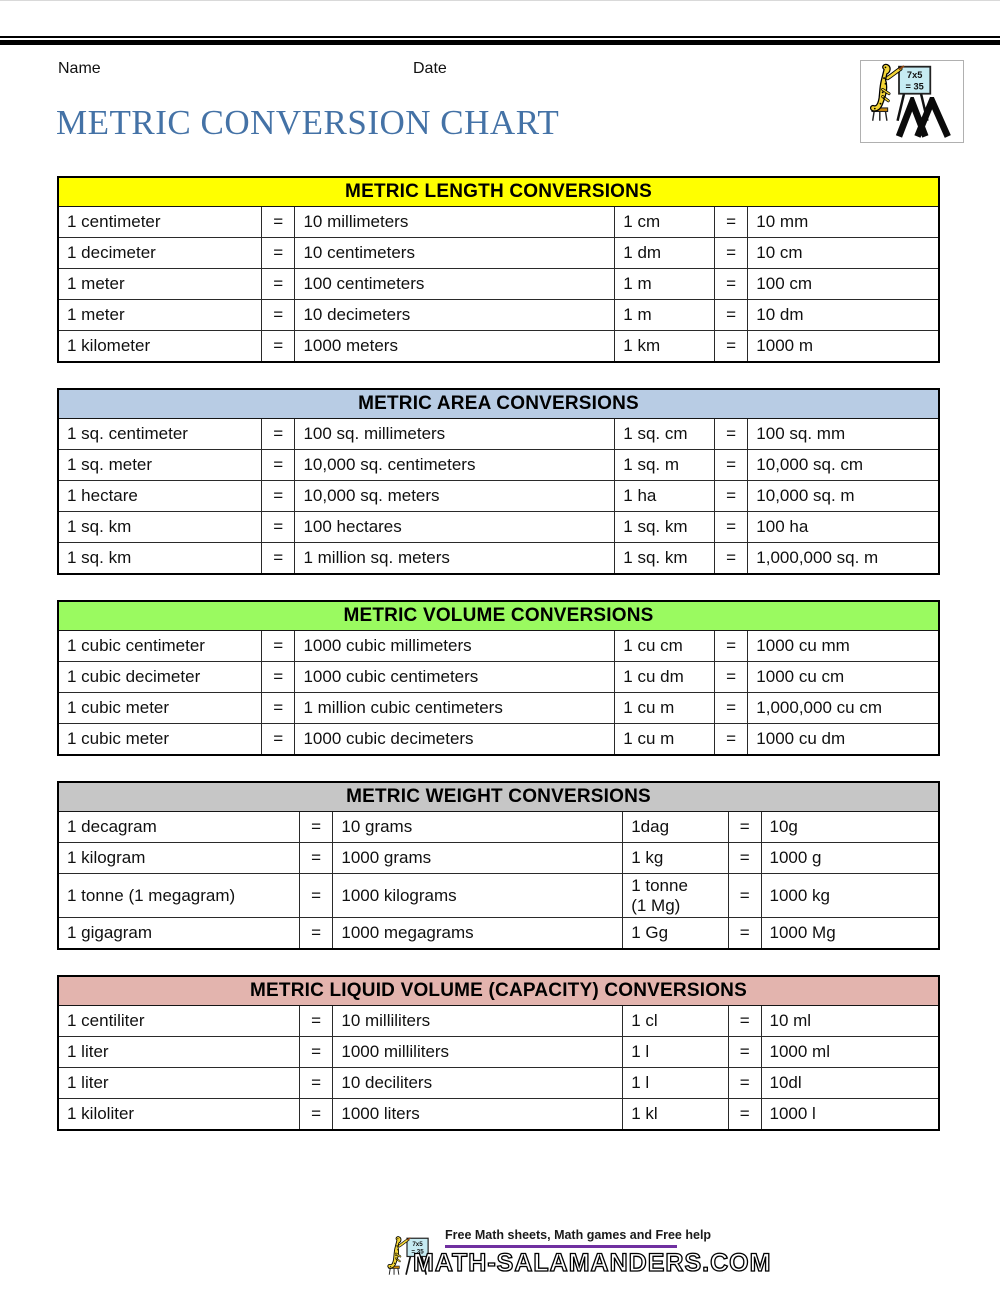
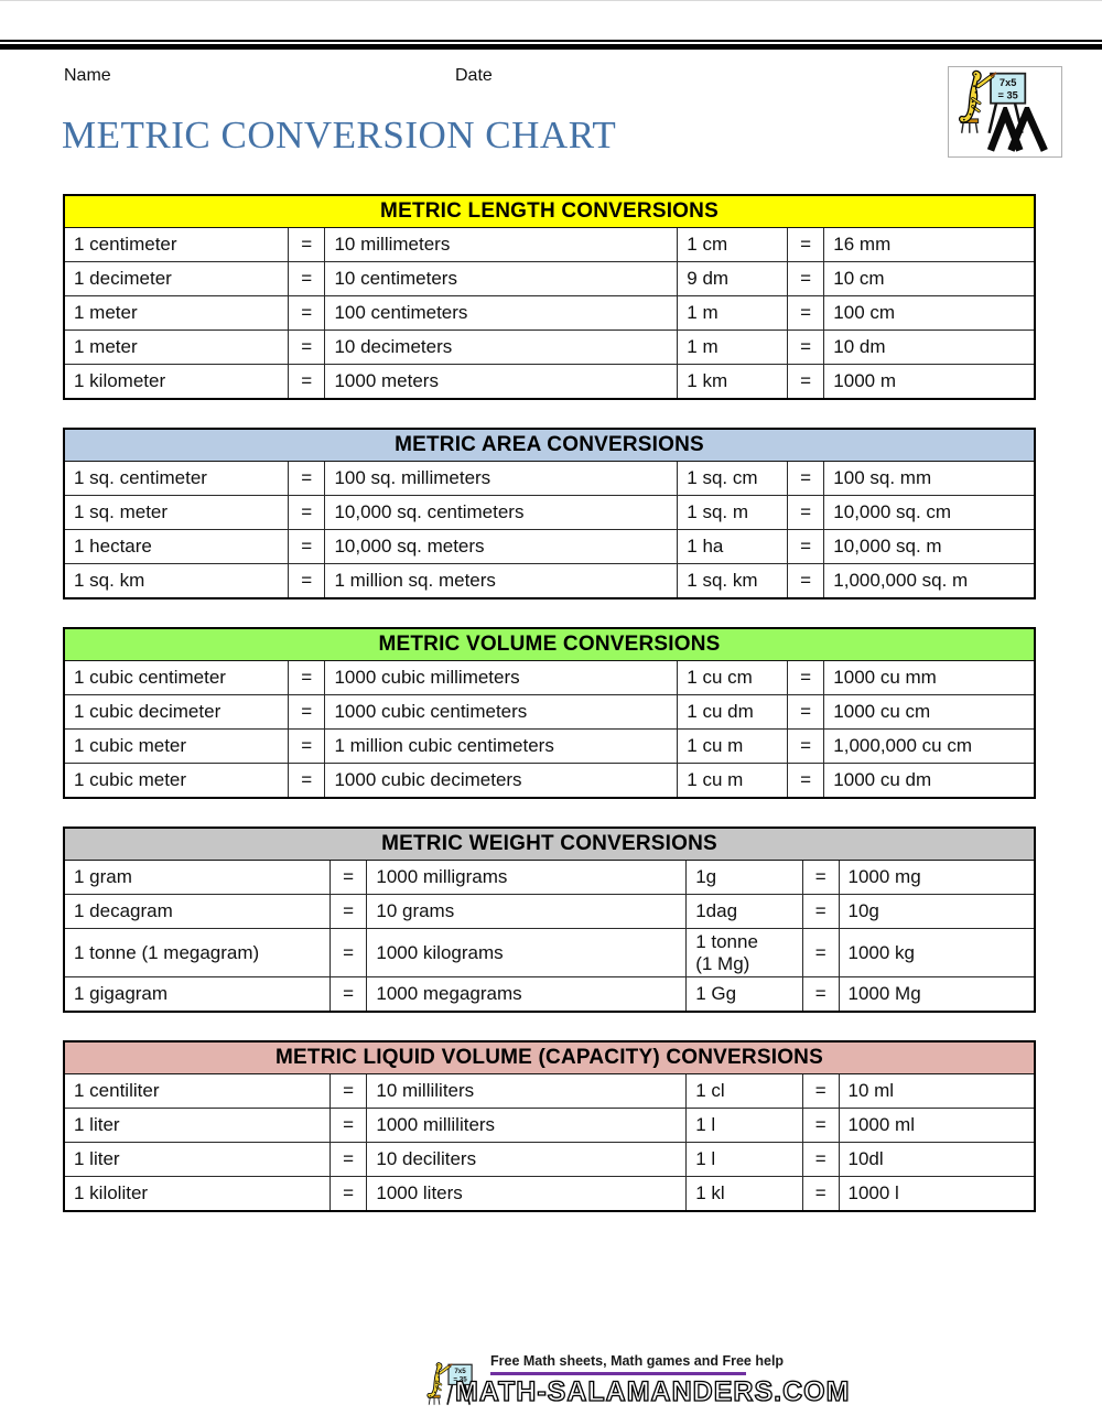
  Name
  Date
  METRIC CONVERSION CHART
  METRIC LENGTH CONVERSIONS
- 1 centimeter	=	10 millimeters	1 cm	=	10 mm
+ 1 centimeter	=	10 millimeters	1 cm	=	16 mm
- 1 decimeter	=	10 centimeters	1 dm	=	10 cm
+ 1 decimeter	=	10 centimeters	9 dm	=	10 cm
  1 meter	=	100 centimeters	1 m	=	100 cm
  1 meter	=	10 decimeters	1 m	=	10 dm
  1 kilometer	=	1000 meters	1 km	=	1000 m
  METRIC AREA CONVERSIONS
  1 sq. centimeter	=	100 sq. millimeters	1 sq. cm	=	100 sq. mm
  1 sq. meter	=	10,000 sq. centimeters	1 sq. m	=	10,000 sq. cm
  1 hectare	=	10,000 sq. meters	1 ha	=	10,000 sq. m
- 1 sq. km	=	100 hectares	1 sq. km	=	100 ha
  1 sq. km	=	1 million sq. meters	1 sq. km	=	1,000,000 sq. m
  METRIC VOLUME CONVERSIONS
  1 cubic centimeter	=	1000 cubic millimeters	1 cu cm	=	1000 cu mm
  1 cubic decimeter	=	1000 cubic centimeters	1 cu dm	=	1000 cu cm
  1 cubic meter	=	1 million cubic centimeters	1 cu m	=	1,000,000 cu cm
  1 cubic meter	=	1000 cubic decimeters	1 cu m	=	1000 cu dm
  METRIC WEIGHT CONVERSIONS
+ 1 gram	=	1000 milligrams	1g	=	1000 mg
  1 decagram	=	10 grams	1dag	=	10g
- 1 kilogram	=	1000 grams	1 kg	=	1000 g
  1 tonne (1 megagram)	=	1000 kilograms	1 tonne (1 Mg)	=	1000 kg
  1 gigagram	=	1000 megagrams	1 Gg	=	1000 Mg
  METRIC LIQUID VOLUME (CAPACITY) CONVERSIONS
  1 centiliter	=	10 milliliters	1 cl	=	10 ml
  1 liter	=	1000 milliliters	1 l	=	1000 ml
  1 liter	=	10 deciliters	1 l	=	10dl
  1 kiloliter	=	1000 liters	1 kl	=	1000 l
  Free Math sheets, Math games and Free help
  MATH-SALAMANDERS.COM
